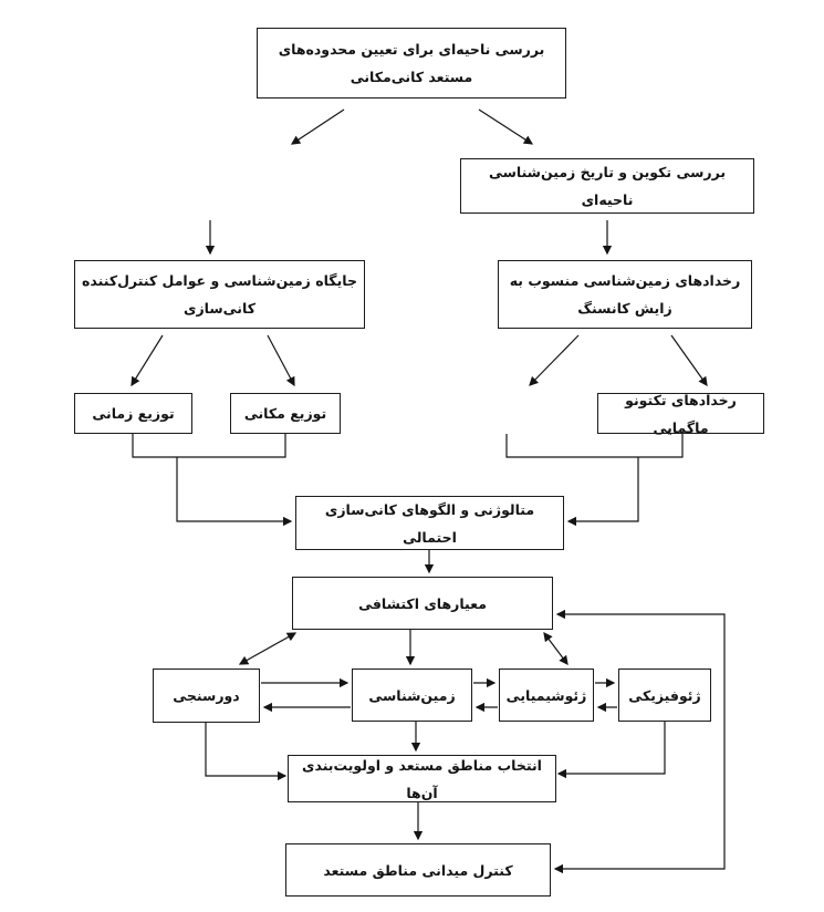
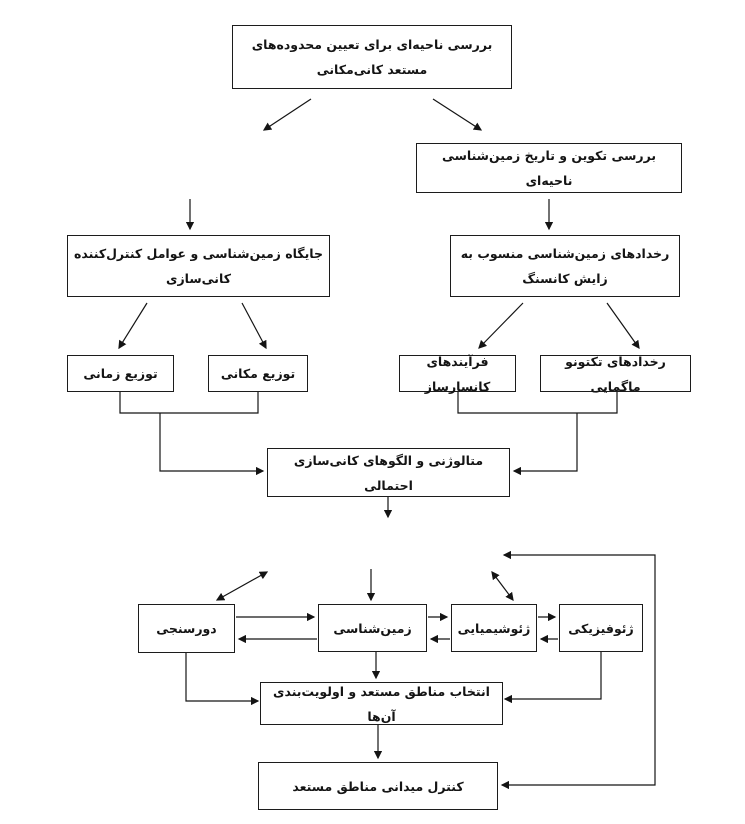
  بررسی ناحیه‌ای برای تعیین محدوده‌های مستعد کانی‌مکانی
  بررسی تکوین و تاریخ زمین‌شناسی ناحیه‌ای
  جایگاه زمین‌شناسی و عوامل کنترل‌کننده کانی‌سازی
  رخدادهای زمین‌شناسی منسوب به زایش کانسنگ
  توزیع زمانی
  توزیع مکانی
+ فرآیندهای کانسارساز
  رخدادهای تکتونو ماگمایی
  متالوژنی و الگوهای کانی‌سازی احتمالی
- معیارهای اکتشافی
  دورسنجی
  زمین‌شناسی
  ژئوشیمیایی
  ژئوفیزیکی
  انتخاب مناطق مستعد و اولویت‌بندی آن‌ها
  کنترل میدانی مناطق مستعد
